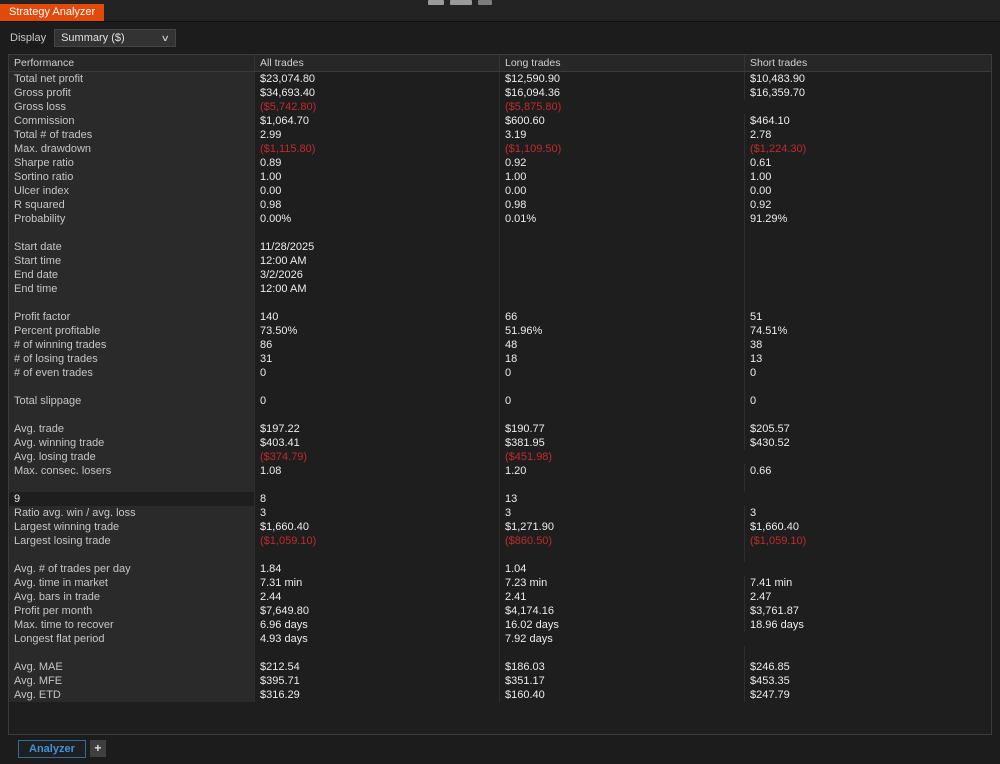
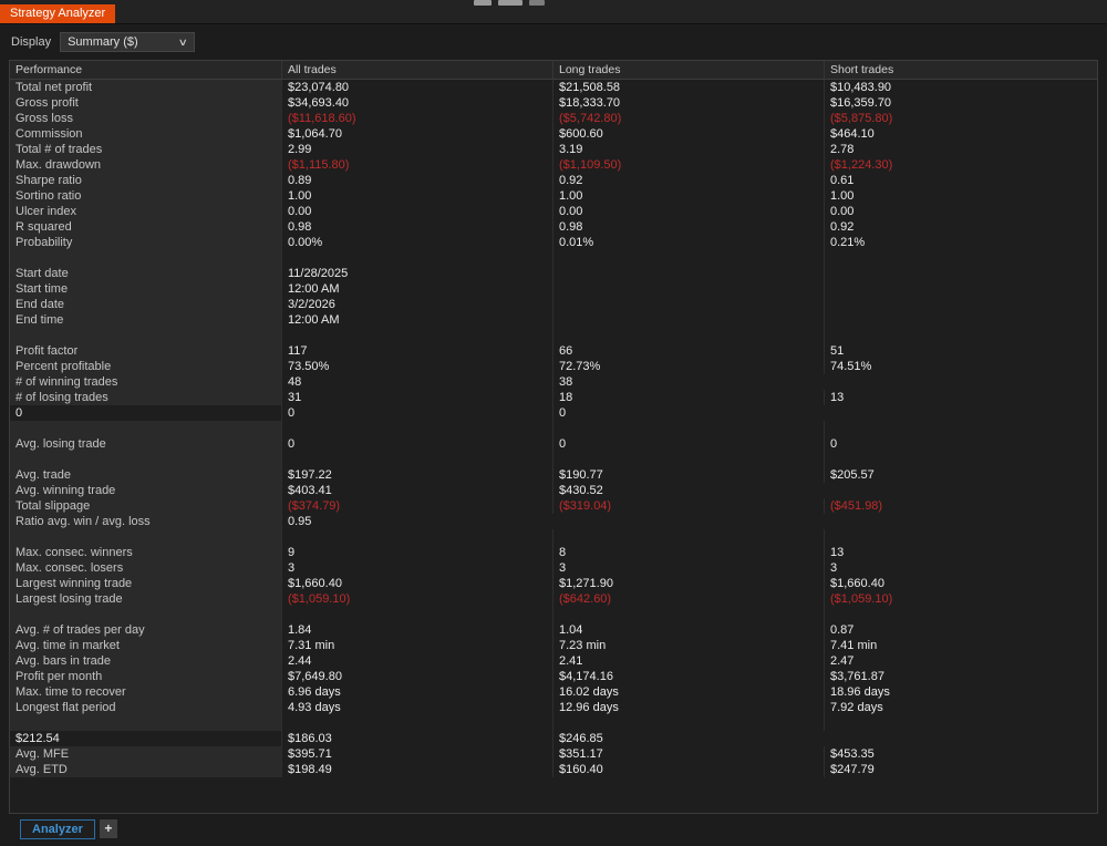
  Strategy Analyzer
  Display
  Summary ($)
  ∨
  Performance
  All trades
  Long trades
  Short trades
  Total net profit
  $23,074.80
- $12,590.90
+ $21,508.58
  $10,483.90
  Gross profit
  $34,693.40
- $16,094.36
+ $18,333.70
  $16,359.70
  Gross loss
+ ($11,618.60)
  ($5,742.80)
  ($5,875.80)
  Commission
  $1,064.70
  $600.60
  $464.10
  Total # of trades
  2.99
  3.19
  2.78
  Max. drawdown
  ($1,115.80)
  ($1,109.50)
  ($1,224.30)
  Sharpe ratio
  0.89
  0.92
  0.61
  Sortino ratio
  1.00
  1.00
  1.00
  Ulcer index
  0.00
  0.00
  0.00
  R squared
  0.98
  0.98
  0.92
  Probability
  0.00%
  0.01%
- 91.29%
+ 0.21%
  Start date
  11/28/2025
  Start time
  12:00 AM
  End date
  3/2/2026
  End time
  12:00 AM
  Profit factor
- 140
+ 117
  66
  51
  Percent profitable
  73.50%
- 51.96%
+ 72.73%
  74.51%
  # of winning trades
- 86
  48
  38
  # of losing trades
  31
  18
  13
- # of even trades
  0
  0
  0
- Total slippage
+ Avg. losing trade
  0
  0
  0
  Avg. trade
  $197.22
  $190.77
  $205.57
  Avg. winning trade
  $403.41
- $381.95
  $430.52
- Avg. losing trade
+ Total slippage
  ($374.79)
+ ($319.04)
  ($451.98)
- Max. consec. losers
+ Ratio avg. win / avg. loss
- 1.08
- 1.20
- 0.66
+ 0.95
+ Max. consec. winners
  9
  8
  13
- Ratio avg. win / avg. loss
+ Max. consec. losers
  3
  3
  3
  Largest winning trade
  $1,660.40
  $1,271.90
  $1,660.40
  Largest losing trade
  ($1,059.10)
- ($860.50)
+ ($642.60)
  ($1,059.10)
  Avg. # of trades per day
  1.84
  1.04
+ 0.87
  Avg. time in market
  7.31 min
  7.23 min
  7.41 min
  Avg. bars in trade
  2.44
  2.41
  2.47
  Profit per month
  $7,649.80
  $4,174.16
  $3,761.87
  Max. time to recover
  6.96 days
  16.02 days
  18.96 days
  Longest flat period
  4.93 days
+ 12.96 days
  7.92 days
- Avg. MAE
  $212.54
  $186.03
  $246.85
  Avg. MFE
  $395.71
  $351.17
  $453.35
  Avg. ETD
- $316.29
+ $198.49
  $160.40
  $247.79
  Analyzer
  +
